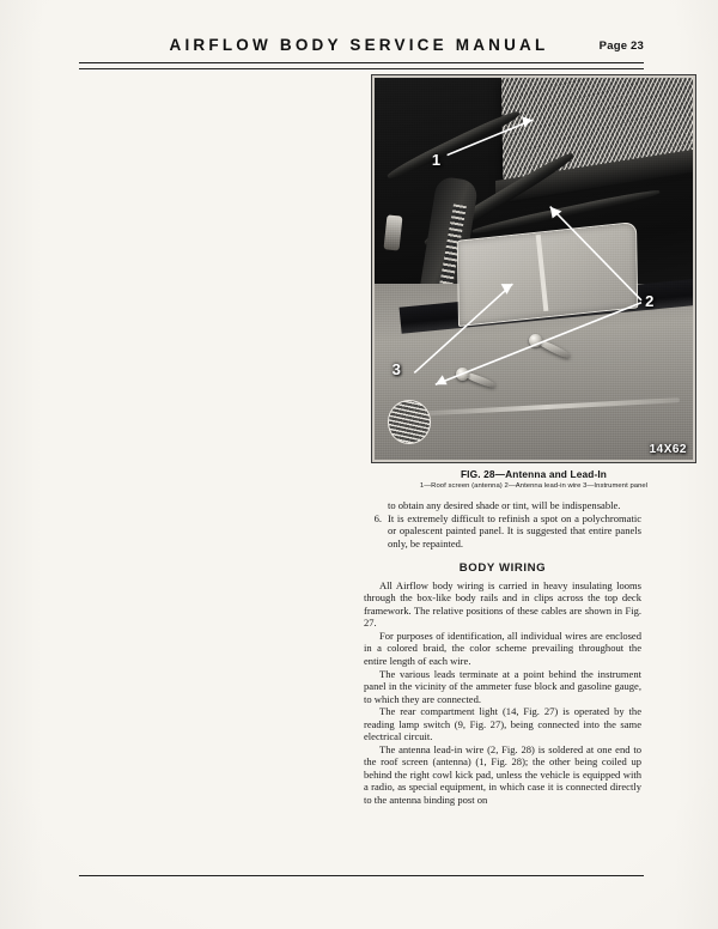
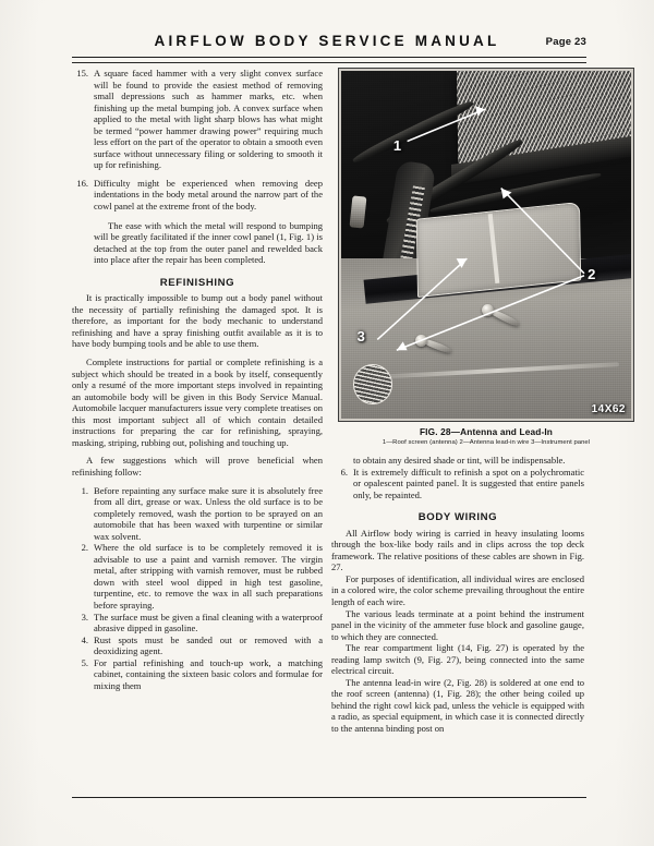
  AIRFLOW BODY SERVICE MANUAL
  Page 23
+ 15.
+ A square faced hammer with a very slight convex surface will be found to provide the easiest method of removing small depressions such as hammer marks, etc. when finishing up the metal bumping job. A convex surface when applied to the metal with light sharp blows has what might be termed “power hammer drawing power” requiring much less effort on the part of the operator to obtain a smooth even surface without unnecessary filing or soldering to smooth it up for refinishing.
+ 16.
+ Difficulty might be experienced when removing deep indentations in the body metal around the narrow part of the cowl panel at the extreme front of the body.
+ The ease with which the metal will respond to bumping will be greatly facilitated if the inner cowl panel (1, Fig. 1) is detached at the top from the outer panel and rewelded back into place after the repair has been completed.
+ REFINISHING
+ It is practically impossible to bump out a body panel without the necessity of partially refinishing the damaged spot. It is therefore, as important for the body mechanic to understand refinishing and have a spray finishing outfit available as it is to have body bumping tools and be able to use them.
+ Complete instructions for partial or complete refinishing is a subject which should be treated in a book by itself, consequently only a resumé of the more important steps involved in repainting an automobile body will be given in this Body Service Manual. Automobile lacquer manufacturers issue very complete treatises on this most important subject all of which contain detailed instructions for preparing the car for refinishing, spraying, masking, striping, rubbing out, polishing and touching up.
+ A few suggestions which will prove beneficial when refinishing follow:
+ 1.
+ Before repainting any surface make sure it is absolutely free from all dirt, grease or wax. Unless the old surface is to be completely removed, wash the portion to be sprayed on an automobile that has been waxed with turpentine or similar wax solvent.
+ 2.
+ Where the old surface is to be completely removed it is advisable to use a paint and varnish remover. The virgin metal, after stripping with varnish remover, must be rubbed down with steel wool dipped in high test gasoline, turpentine, etc. to remove the wax in all such preparations before spraying.
+ 3.
+ The surface must be given a final cleaning with a waterproof abrasive dipped in gasoline.
+ 4.
+ Rust spots must be sanded out or removed with a deoxidizing agent.
+ 5.
+ For partial refinishing and touch-up work, a matching cabinet, containing the sixteen basic colors and formulae for mixing them
  1
  2
  3
  14X62
  FIG. 28—Antenna and Lead-In
  to obtain any desired shade or tint, will be indispensable.
  6.
  It is extremely difficult to refinish a spot on a polychromatic or opalescent painted panel. It is suggested that entire panels only, be repainted.
  BODY WIRING
  All Airflow body wiring is carried in heavy insulating looms through the box-like body rails and in clips across the top deck framework. The relative positions of these cables are shown in Fig. 27.
- For purposes of identification, all individual wires are enclosed in a colored braid, the color scheme prevailing throughout the entire length of each wire.
+ For purposes of identification, all individual wires are enclosed in a colored wire, the color scheme prevailing throughout the entire length of each wire.
  The various leads terminate at a point behind the instrument panel in the vicinity of the ammeter fuse block and gasoline gauge, to which they are connected.
  The rear compartment light (14, Fig. 27) is operated by the reading lamp switch (9, Fig. 27), being connected into the same electrical circuit.
  The antenna lead-in wire (2, Fig. 28) is soldered at one end to the roof screen (antenna) (1, Fig. 28); the other being coiled up behind the right cowl kick pad, unless the vehicle is equipped with a radio, as special equipment, in which case it is connected directly to the antenna binding post on
